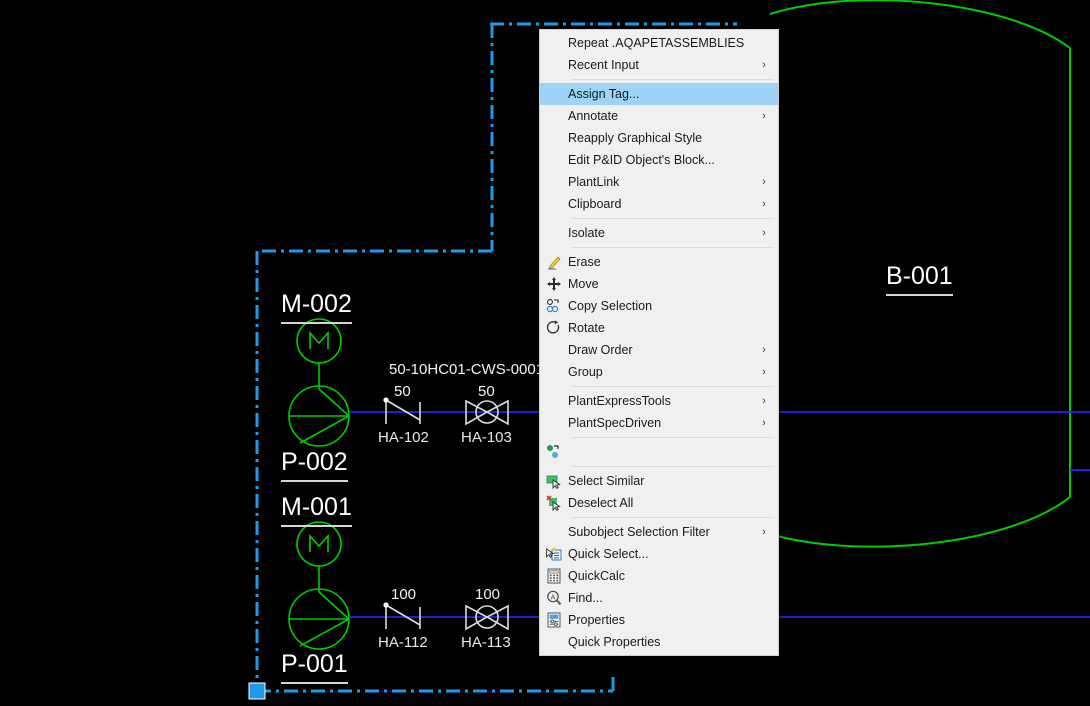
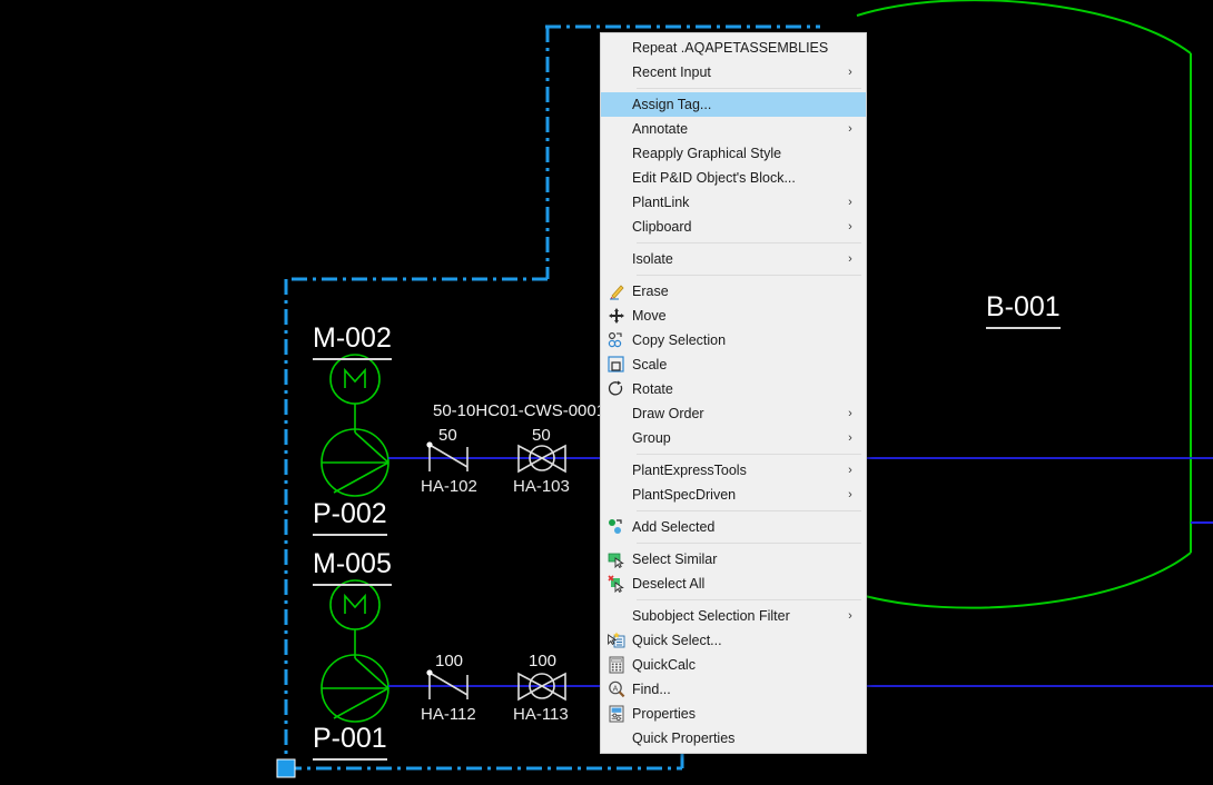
  M-002
  P-002
- M-001
+ M-005
  P-001
  B-001
  50-10HC01-CWS-000
  50
  50
  HA-102
  HA-103
  100
  100
  HA-112
  HA-113
  Repeat .AQAPETASSEMBLIES
  Recent Input
  ›
  Assign Tag...
  Annotate
  ›
  Reapply Graphical Style
  Edit P&ID Object's Block...
  PlantLink
  ›
  Clipboard
  ›
  Isolate
  ›
  Erase
  Move
  Copy Selection
+ Scale
  Rotate
  Draw Order
  ›
  Group
  ›
  PlantExpressTools
  ›
  PlantSpecDriven
  ›
+ Add Selected
  Select Similar
  Deselect All
  Subobject Selection Filter
  ›
  Quick Select...
  QuickCalc
  Find...
  Properties
  Quick Properties
